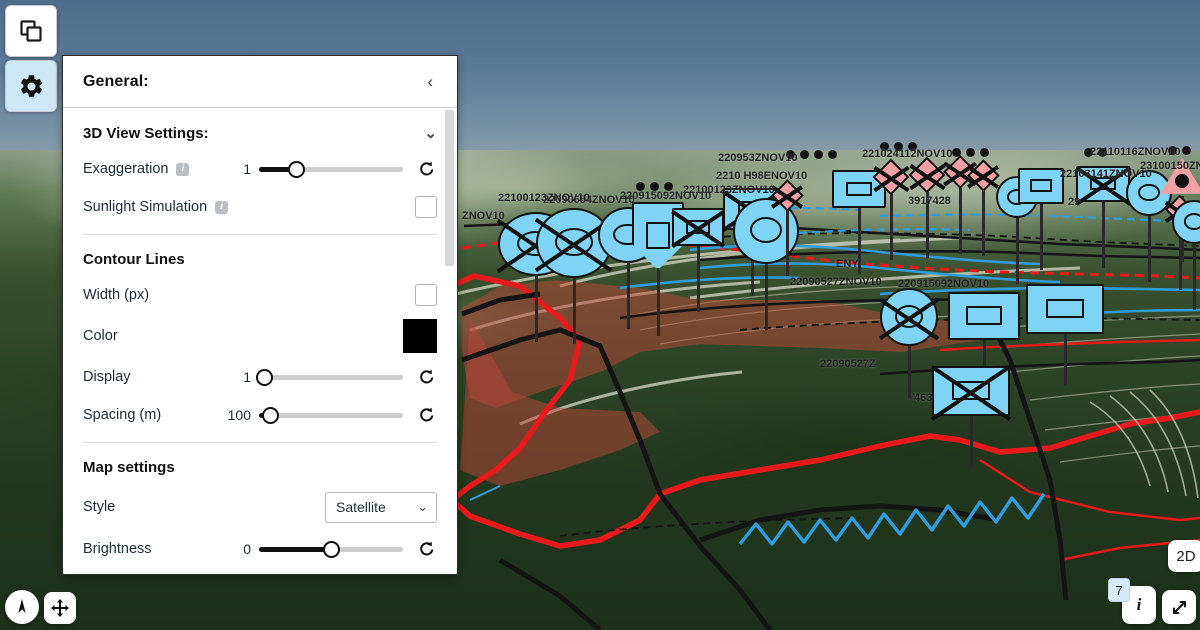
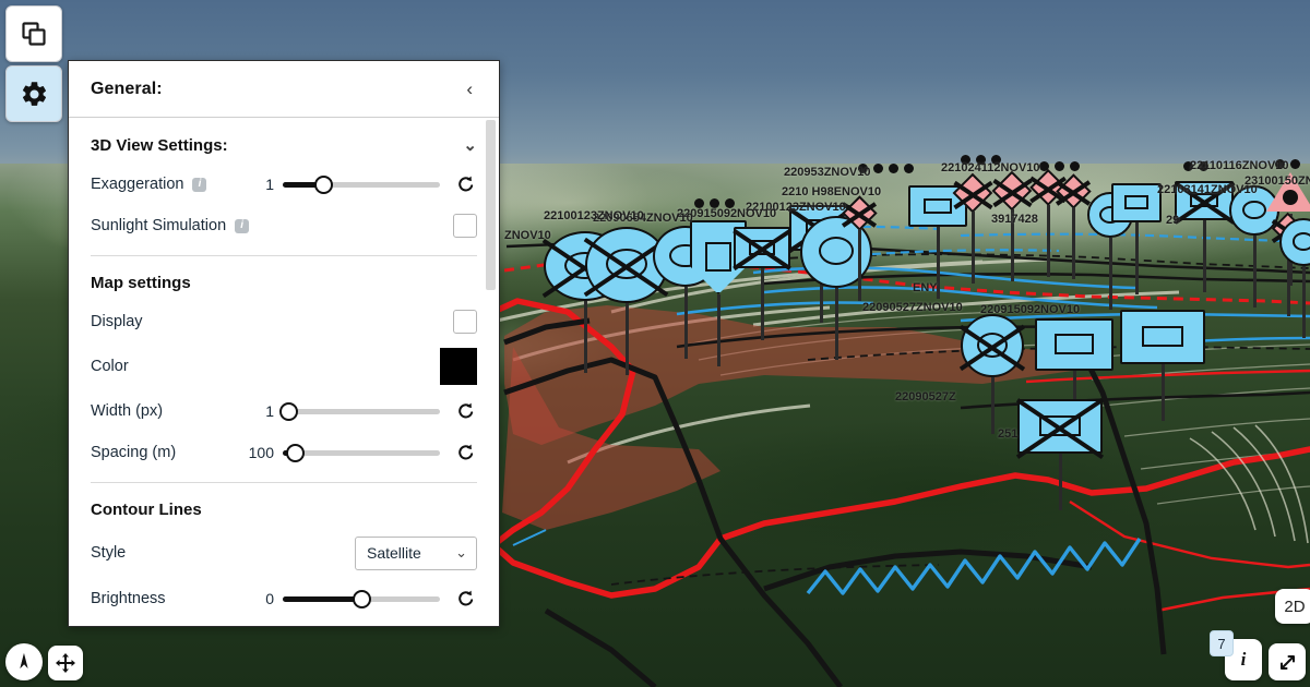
  220953ZNOV10
  221024112NOV10
  22110116ZNOV10
  2210 H98ENOV10
  22100123ZNOV10
  22103141ZNOV10
  220915092NOV10
  23100150Z
  22090654ZNOV10
  ZNOV10
  22100123ZNOV10
  22090527ZNOV10
  220915092NOV10
  22090527Z
  ENY
  3917428
  29
- 463
+ 251
  General:
  ‹
  3D View Settings:
  ⌄
  Exaggeration
  i
  1
  Sunlight Simulation
  i
- Contour Lines
+ Map settings
- Width (px)
+ Display
  Color
- Display
+ Width (px)
  1
  Spacing (m)
  100
- Map settings
+ Contour Lines
  Style
  Satellite
  ⌄
  Brightness
  0
  2D
  i
  7
